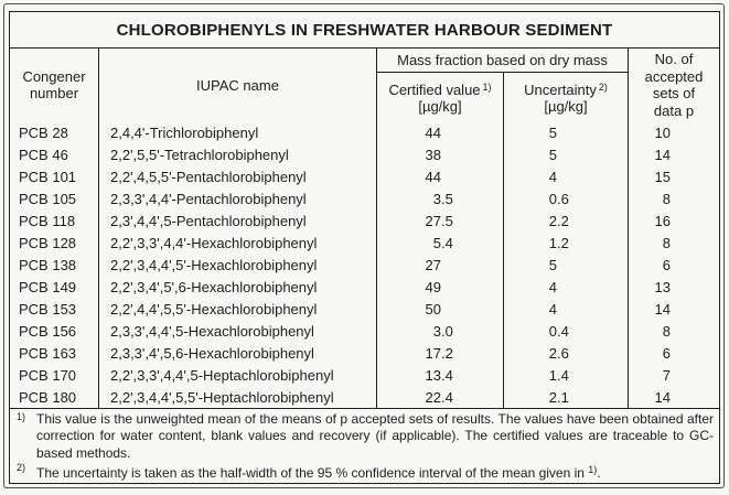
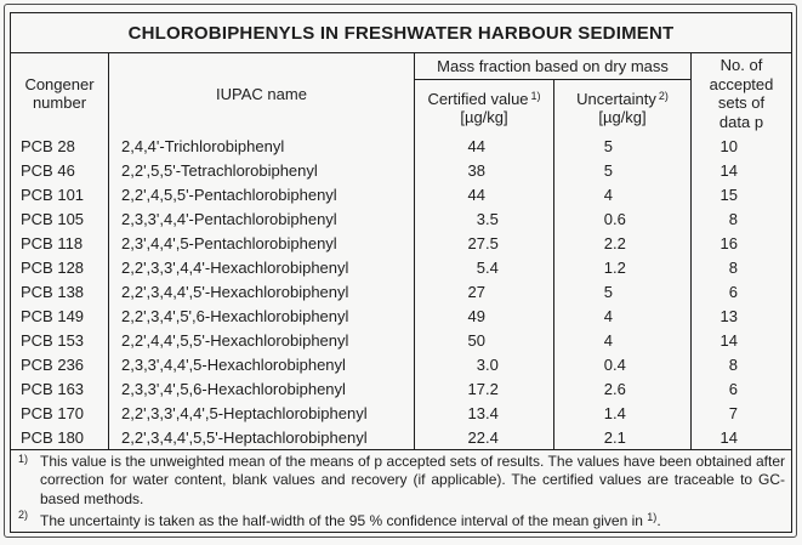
  CHLOROBIPHENYLS IN FRESHWATER HARBOUR SEDIMENT
  Congener number	IUPAC name	Mass fraction based on dry mass	No. of accepted sets of data p
  Certified value 1) [µg/kg]	Uncertainty 2) [µg/kg]
  PCB 28	2,4,4'-Trichlorobiphenyl	44	5	10
  PCB 46	2,2',5,5'-Tetrachlorobiphenyl	38	5	14
  PCB 101	2,2',4,5,5'-Pentachlorobiphenyl	44	4	15
  PCB 105	2,3,3',4,4'-Pentachlorobiphenyl	3.5	0.6	8
  PCB 118	2,3',4,4',5-Pentachlorobiphenyl	27.5	2.2	16
  PCB 128	2,2',3,3',4,4'-Hexachlorobiphenyl	5.4	1.2	8
  PCB 138	2,2',3,4,4',5'-Hexachlorobiphenyl	27	5	6
  PCB 149	2,2',3,4',5',6-Hexachlorobiphenyl	49	4	13
  PCB 153	2,2',4,4',5,5'-Hexachlorobiphenyl	50	4	14
- PCB 156	2,3,3',4,4',5-Hexachlorobiphenyl	3.0	0.4	8
+ PCB 236	2,3,3',4,4',5-Hexachlorobiphenyl	3.0	0.4	8
  PCB 163	2,3,3',4',5,6-Hexachlorobiphenyl	17.2	2.6	6
  PCB 170	2,2',3,3',4,4',5-Heptachlorobiphenyl	13.4	1.4	7
  PCB 180	2,2',3,4,4',5,5'-Heptachlorobiphenyl	22.4	2.1	14
  1) This value is the unweighted mean of the means of p accepted sets of results. The values have been obtained after correction for water content, blank values and recovery (if applicable). The certified values are traceable to GC-based methods. 2) The uncertainty is taken as the half-width of the 95 % confidence interval of the mean given in 1).
